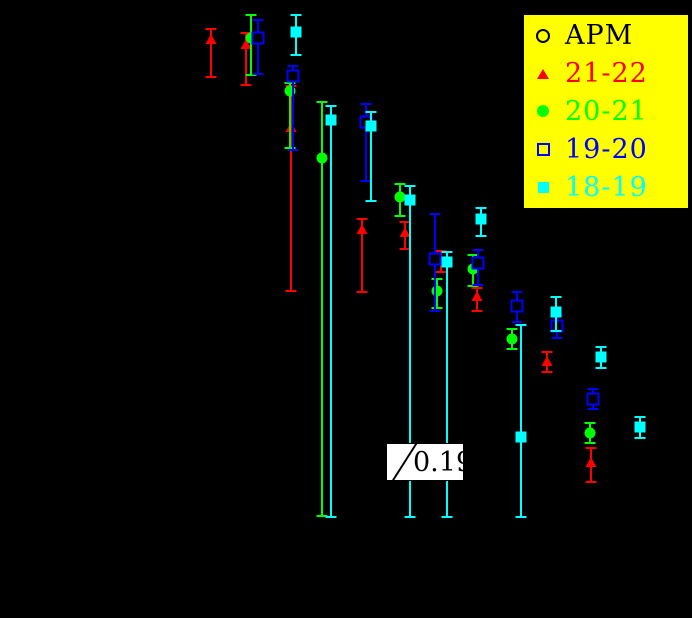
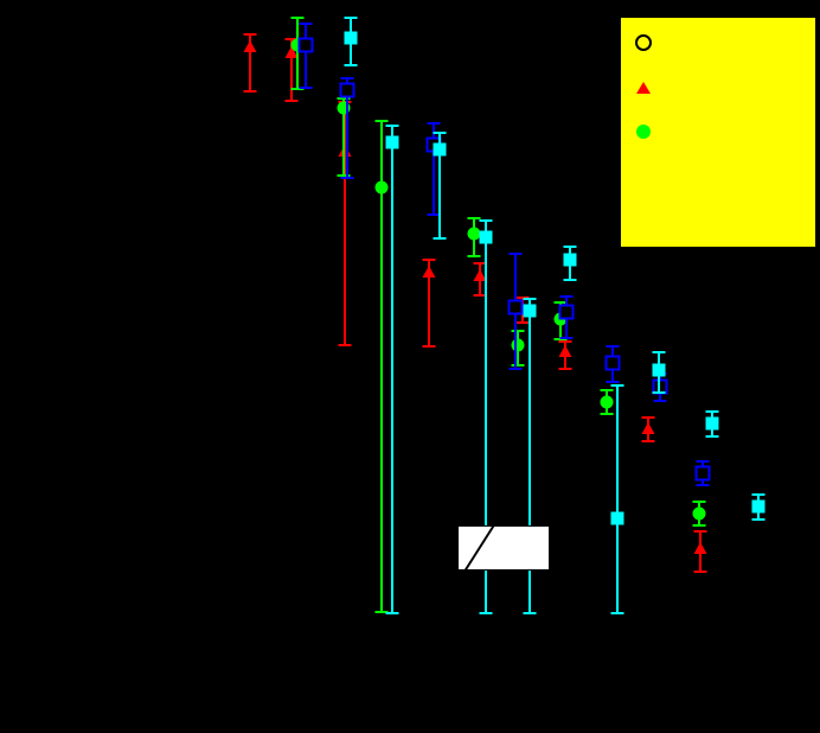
- 0.19
- APM
- 21-22
- 20-21
- 19-20
- 18-19
